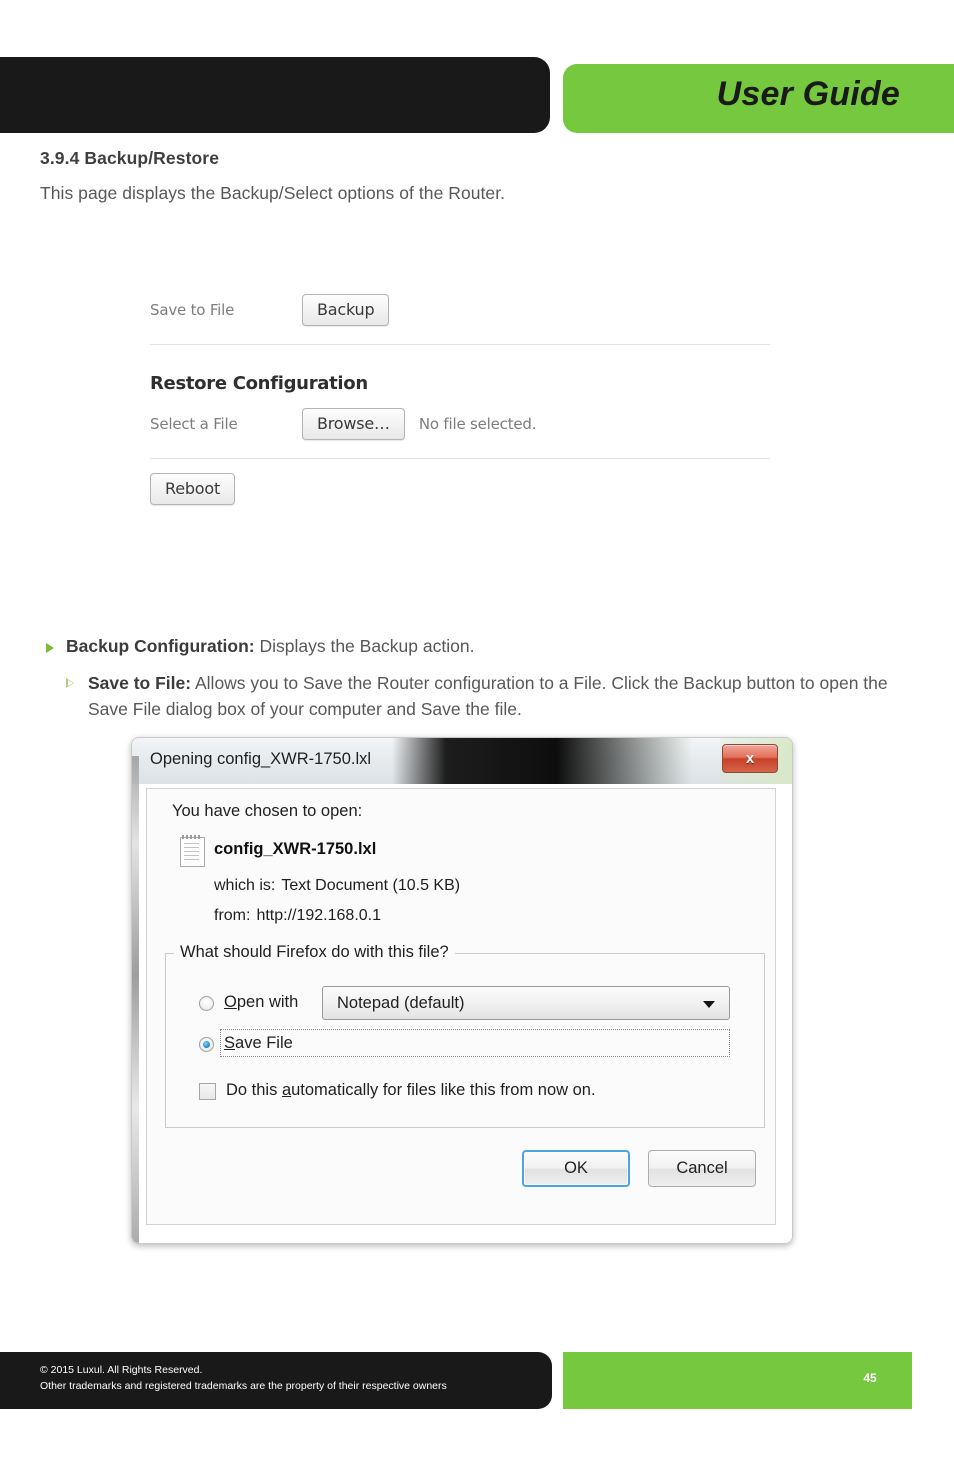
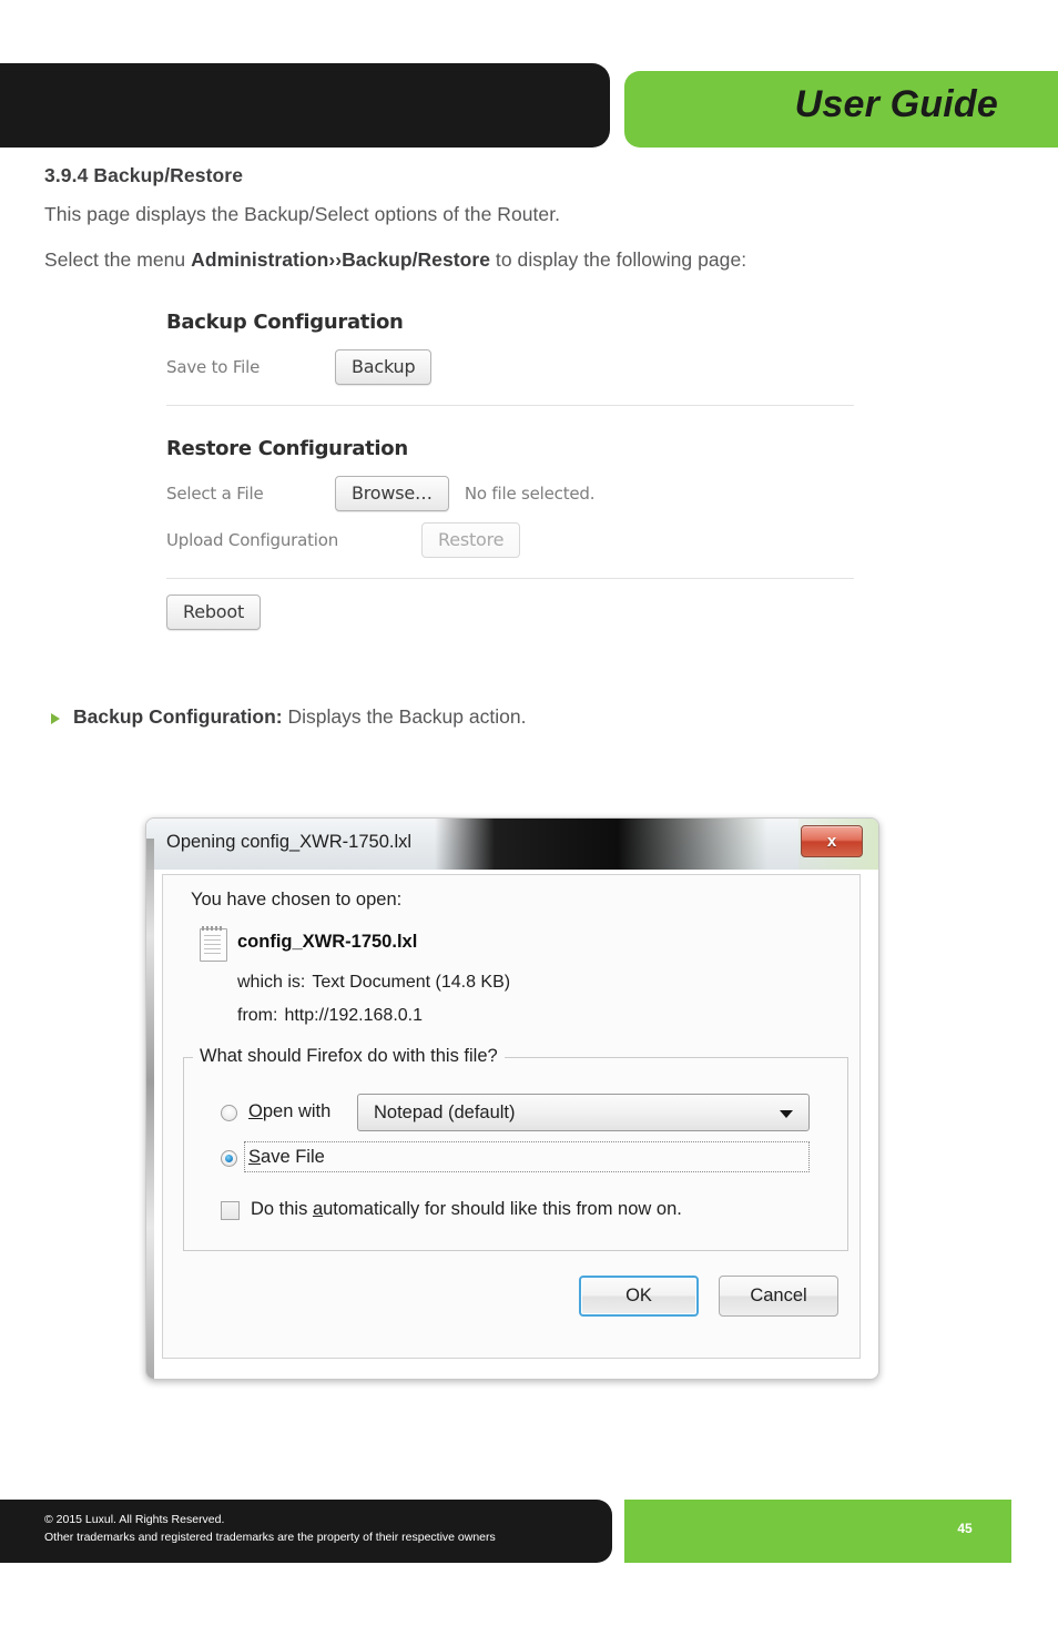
  User Guide
  3.9.4 Backup/Restore
  This page displays the Backup/Select options of the Router.
+ Select the menu Administration››Backup/Restore to display the following page:
+ Backup Configuration
  Save to File
  Backup
  Restore Configuration
  Select a File
  Browse…
  No file selected.
+ Upload Configuration
+ Restore
  Reboot
  Backup Configuration: Displays the Backup action.
- Save to File: Allows you to Save the Router configuration to a File. Click the Backup button to open the Save File dialog box of your computer and Save the file.
  Opening config_XWR-1750.lxl
  x
  You have chosen to open:
  config_XWR-1750.lxl
- which is: Text Document (10.5 KB)
+ which is: Text Document (14.8 KB)
  from: http://192.168.0.1
  What should Firefox do with this file?
  Open with
  Notepad (default)
  Save File
- Do this automatically for files like this from now on.
+ Do this automatically for should like this from now on.
  OK
  Cancel
  © 2015 Luxul. All Rights Reserved.
  Other trademarks and registered trademarks are the property of their respective owners
  45
